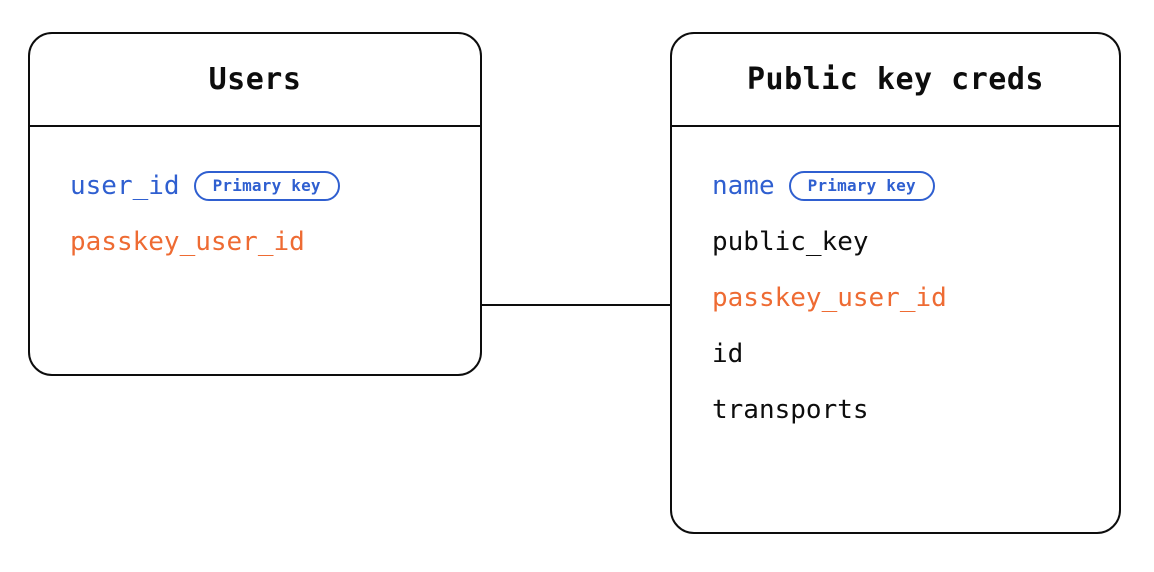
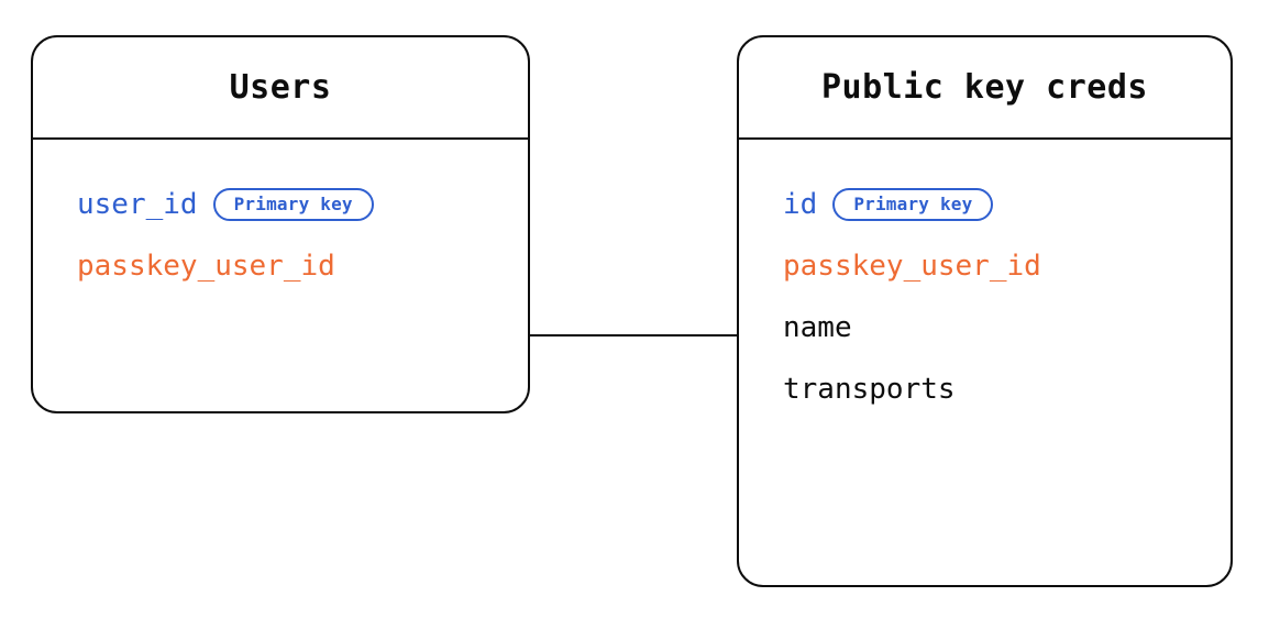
  Users
  user_id
  Primary key
  passkey_user_id
  Public key creds
- name
+ id
  Primary key
- public_key
  passkey_user_id
- id
+ name
  transports
